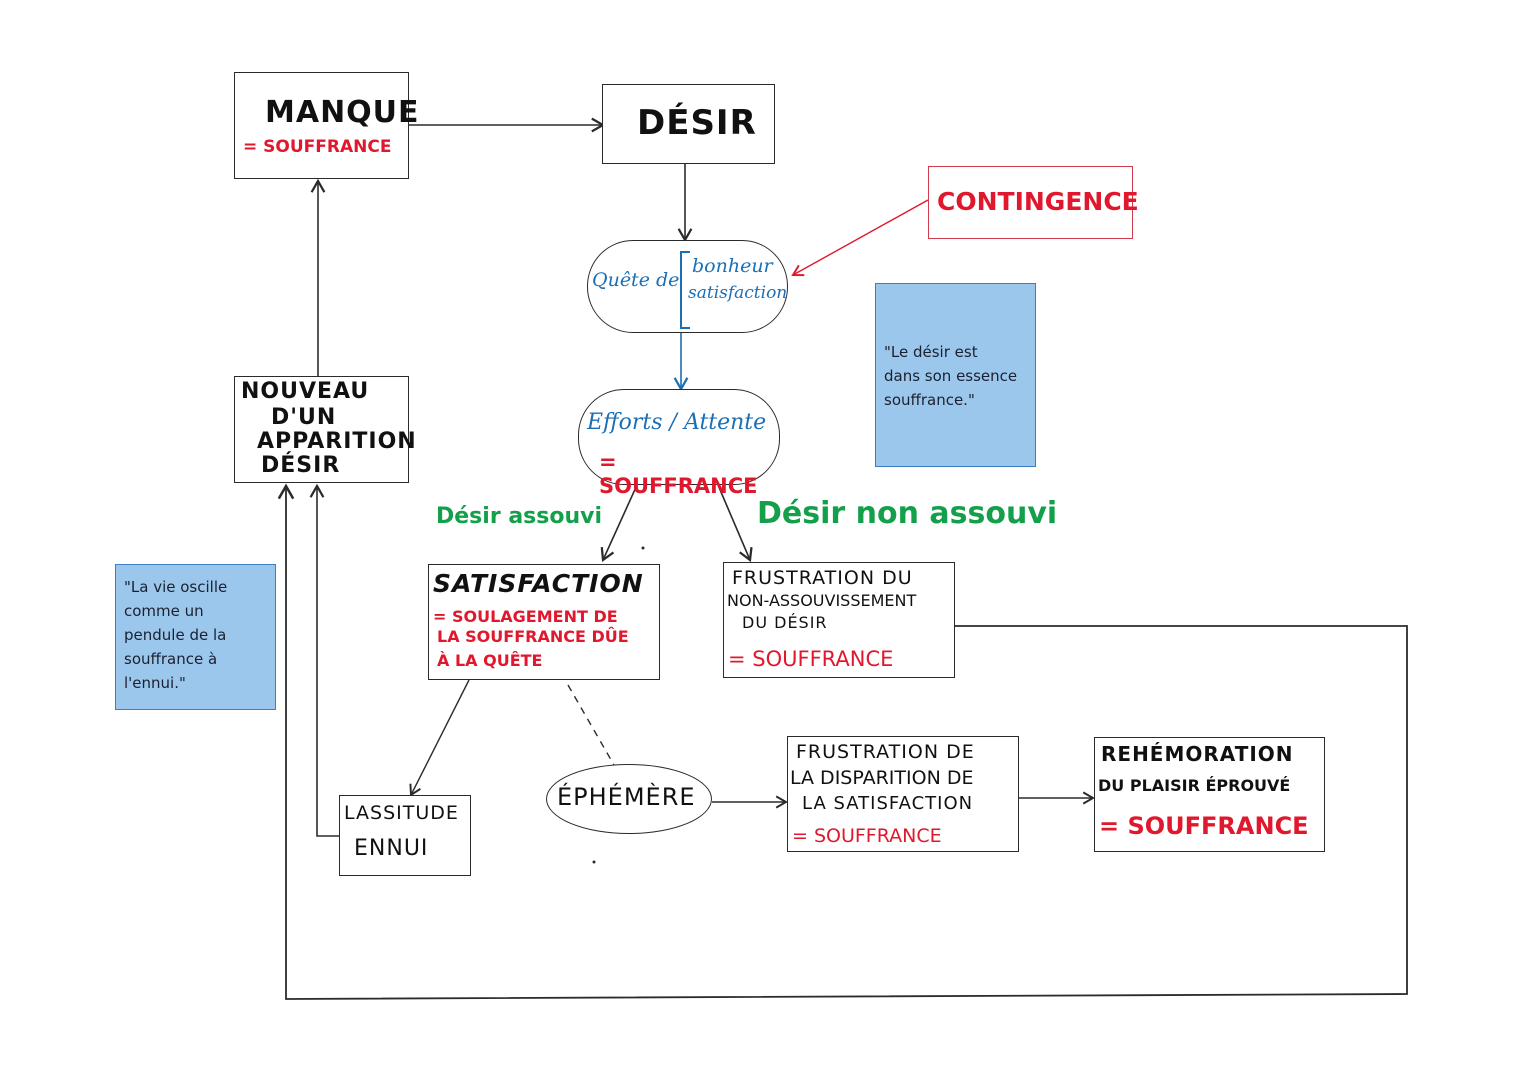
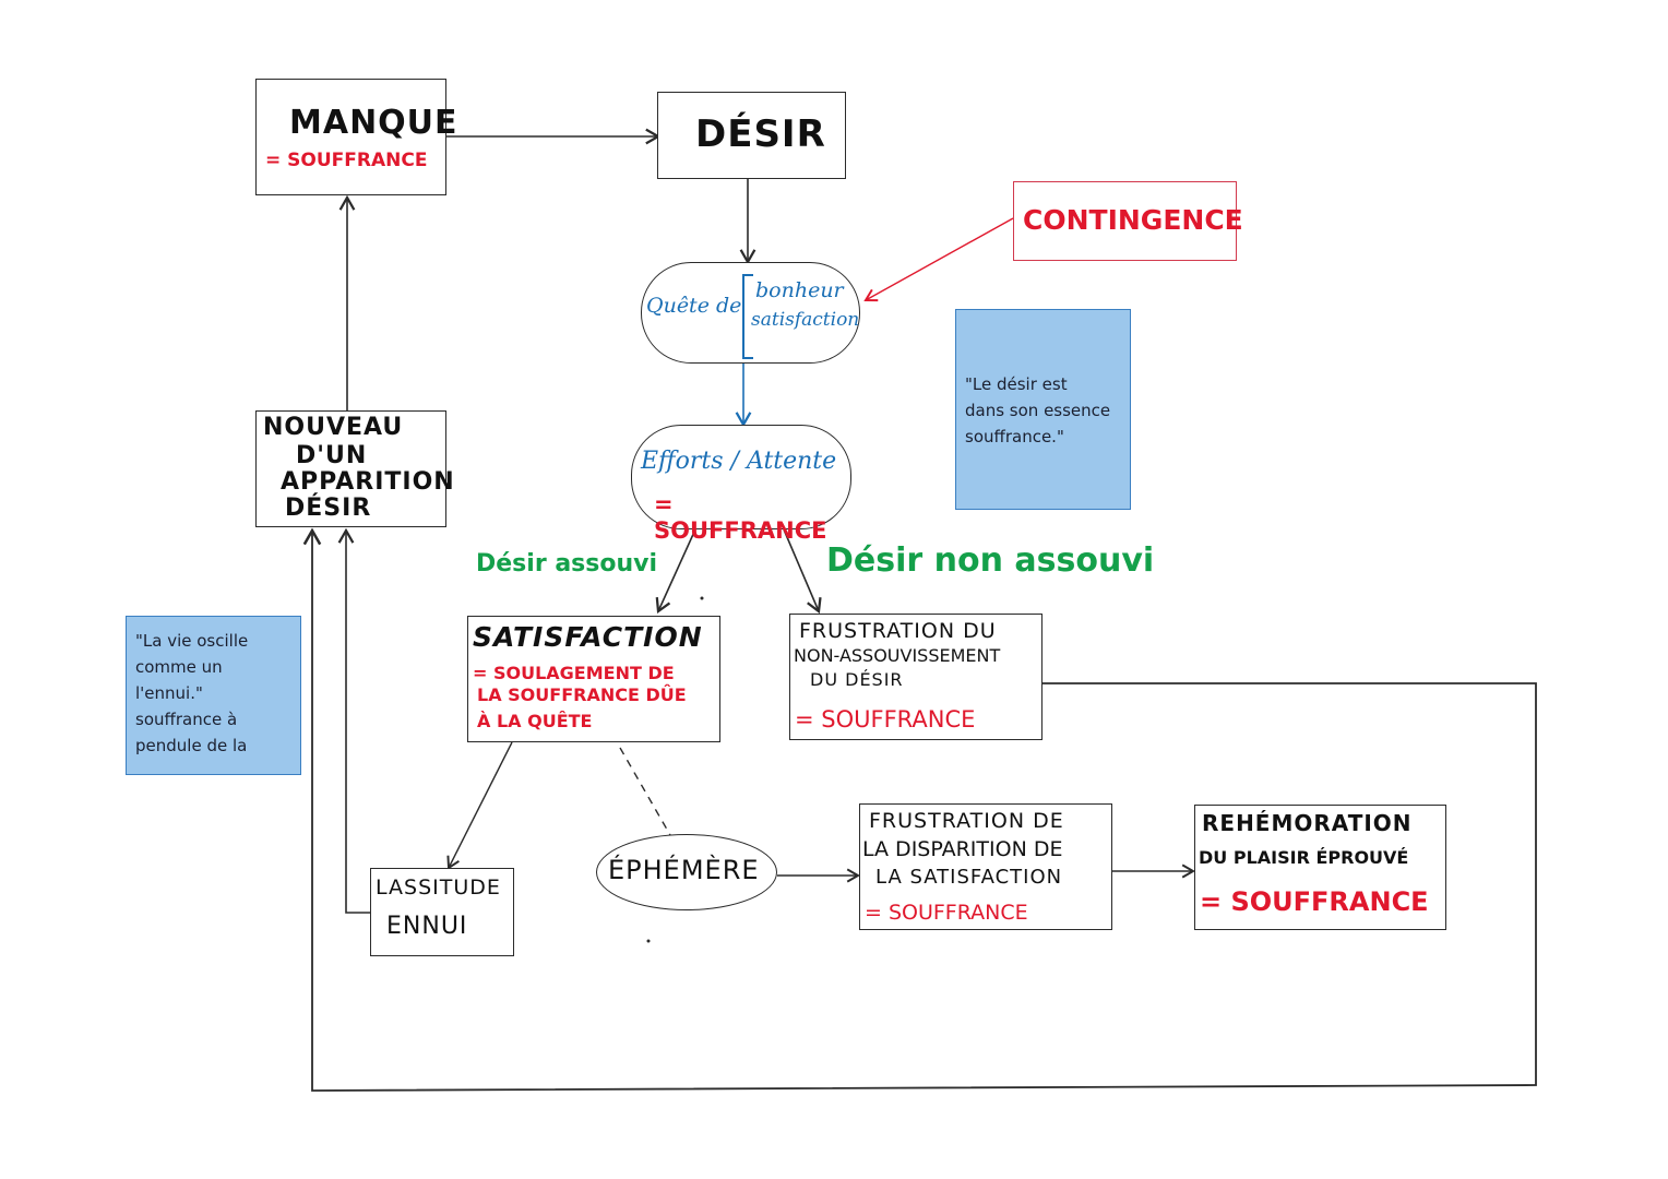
  MANQUE
  = SOUFFRANCE
  DÉSIR
  CONTINGENCE
  Quête de
  bonheur
  satisfaction
  Efforts / Attente
  = SOUFFRANCE
  "Le désir est
  dans son essence
  souffrance."
  NOUVEAU
  D'UN
  APPARITION
  DÉSIR
  Désir assouvi
  Désir non assouvi
  "La vie oscille
  comme un
- pendule de la
+ l'ennui."
  souffrance à
- l'ennui."
+ pendule de la
  SATISFACTION
  = SOULAGEMENT DE
  LA SOUFFRANCE DÛE
  À LA QUÊTE
  FRUSTRATION DU
  NON-ASSOUVISSEMENT
  DU DÉSIR
  = SOUFFRANCE
  LASSITUDE
  ENNUI
  ÉPHÉMÈRE
  FRUSTRATION DE
  LA DISPARITION DE
  LA SATISFACTION
  = SOUFFRANCE
  REHÉMORATION
  DU PLAISIR ÉPROUVÉ
  = SOUFFRANCE
